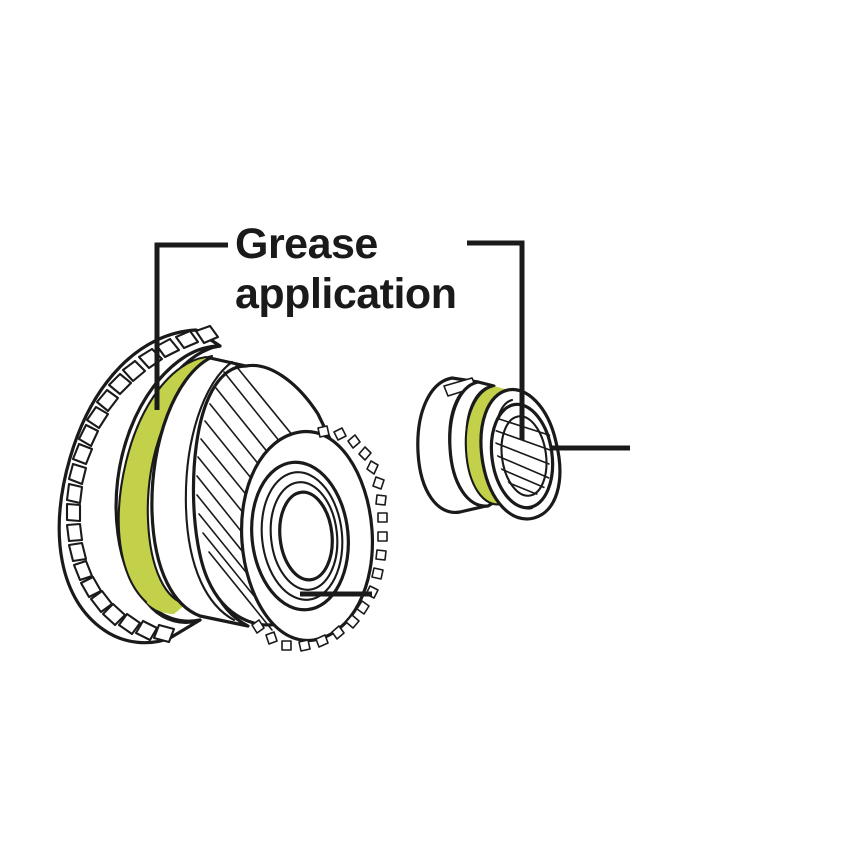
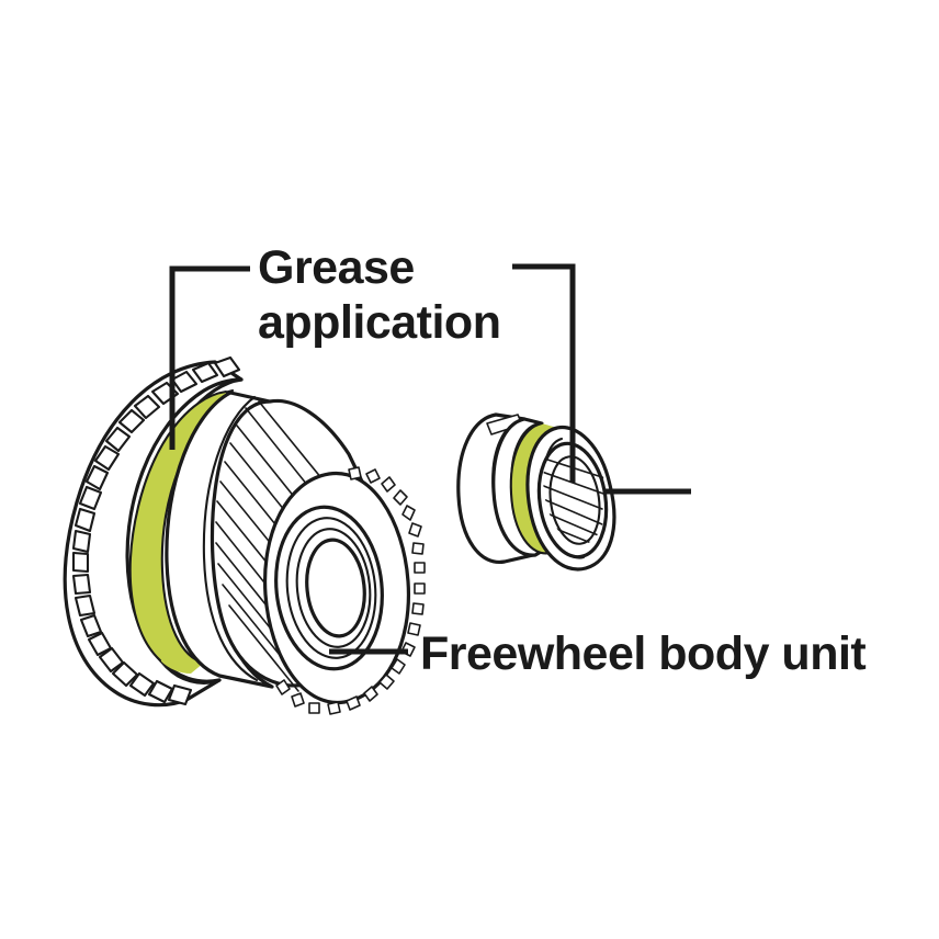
  Grease
  application
+ Freewheel body unit
